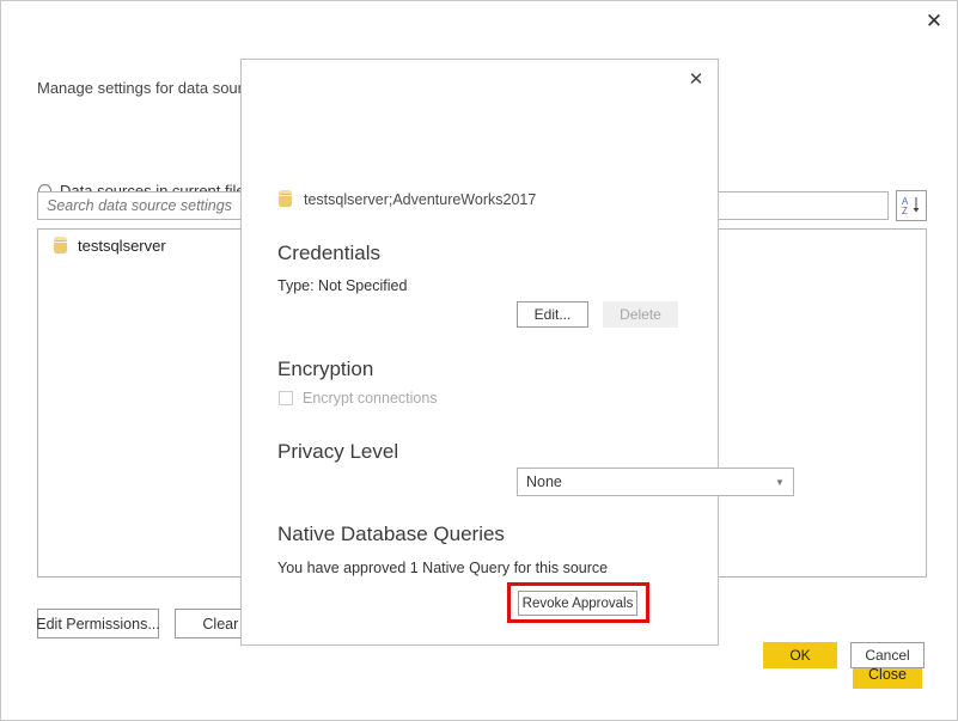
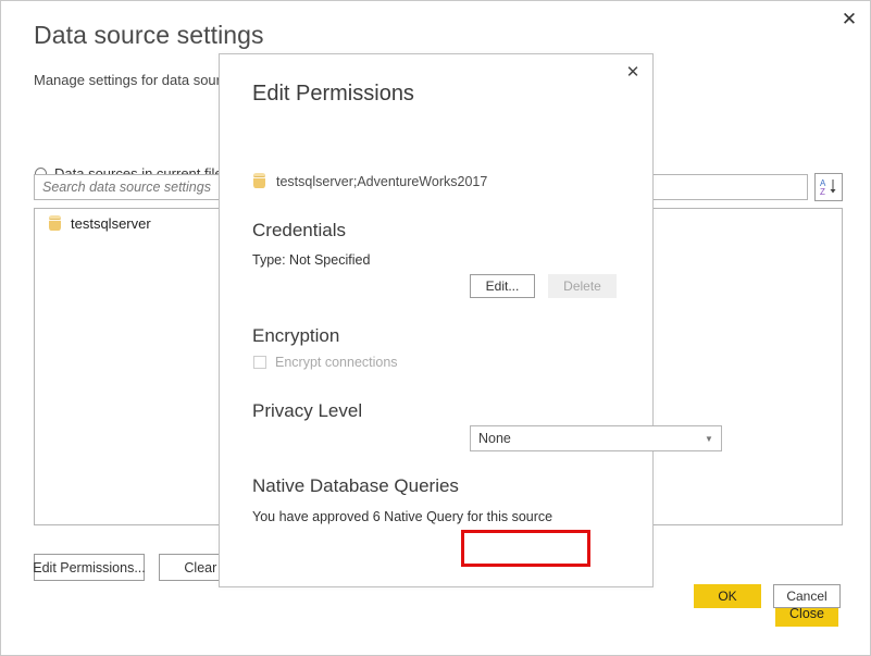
  ✕
+ Data source settings
  Manage settings for data sou
  Search data source settings
  A
  Z
  testsqlserver
  Edit Permissions...
  Close
  ✕
+ Edit Permissions
  testsqlserver;AdventureWorks2017
  Credentials
  Type: Not Specified
  Edit...
  Delete
  Encryption
  Encrypt connections
  Privacy Level
  None
  ▼
  Native Database Queries
- You have approved 1 Native Query for this source
+ You have approved 6 Native Query for this source
- Revoke Approvals
  OK
  Cancel
